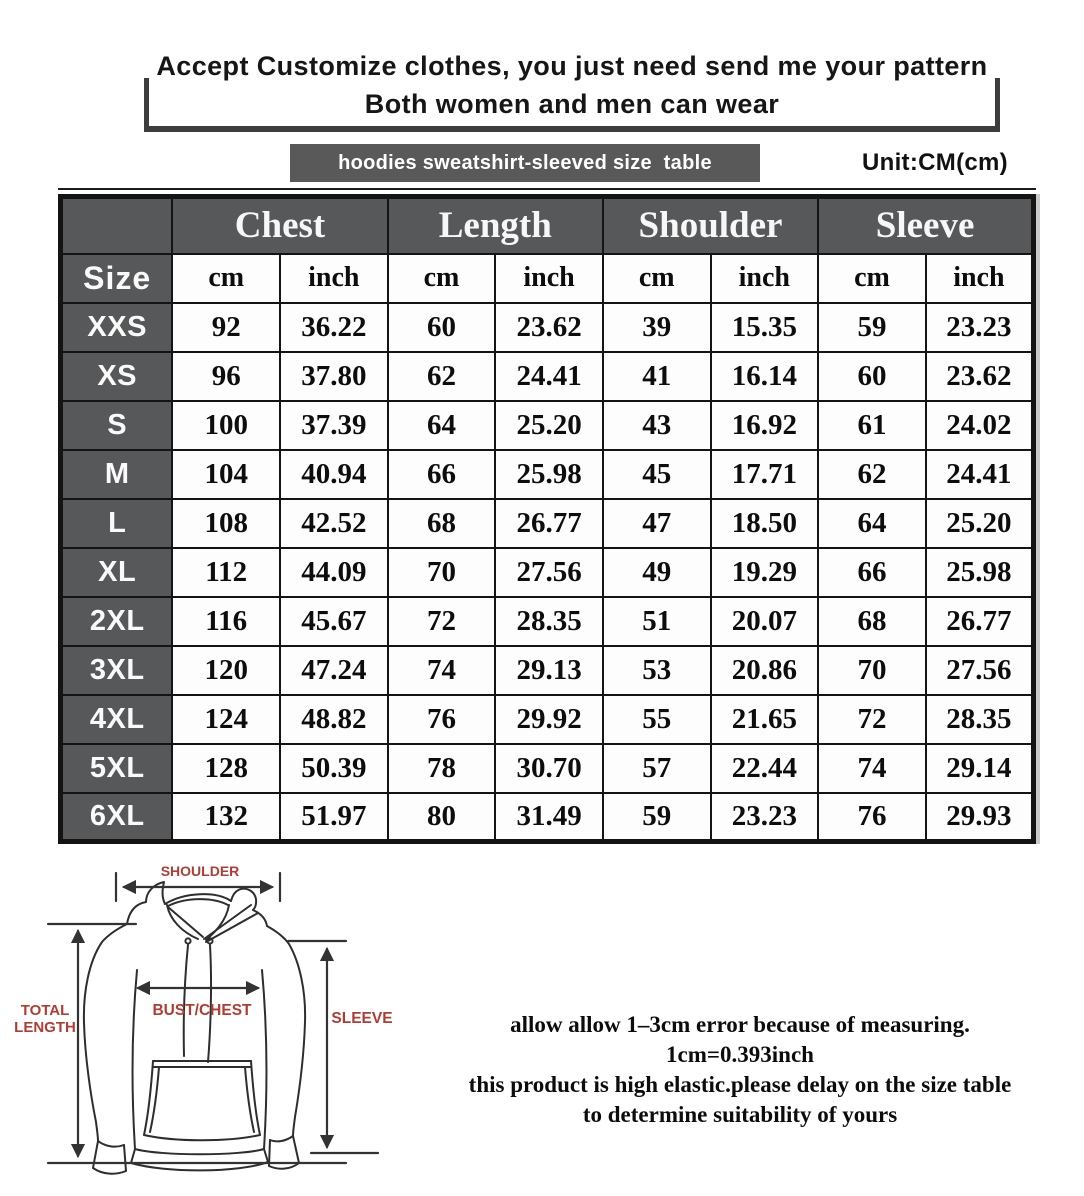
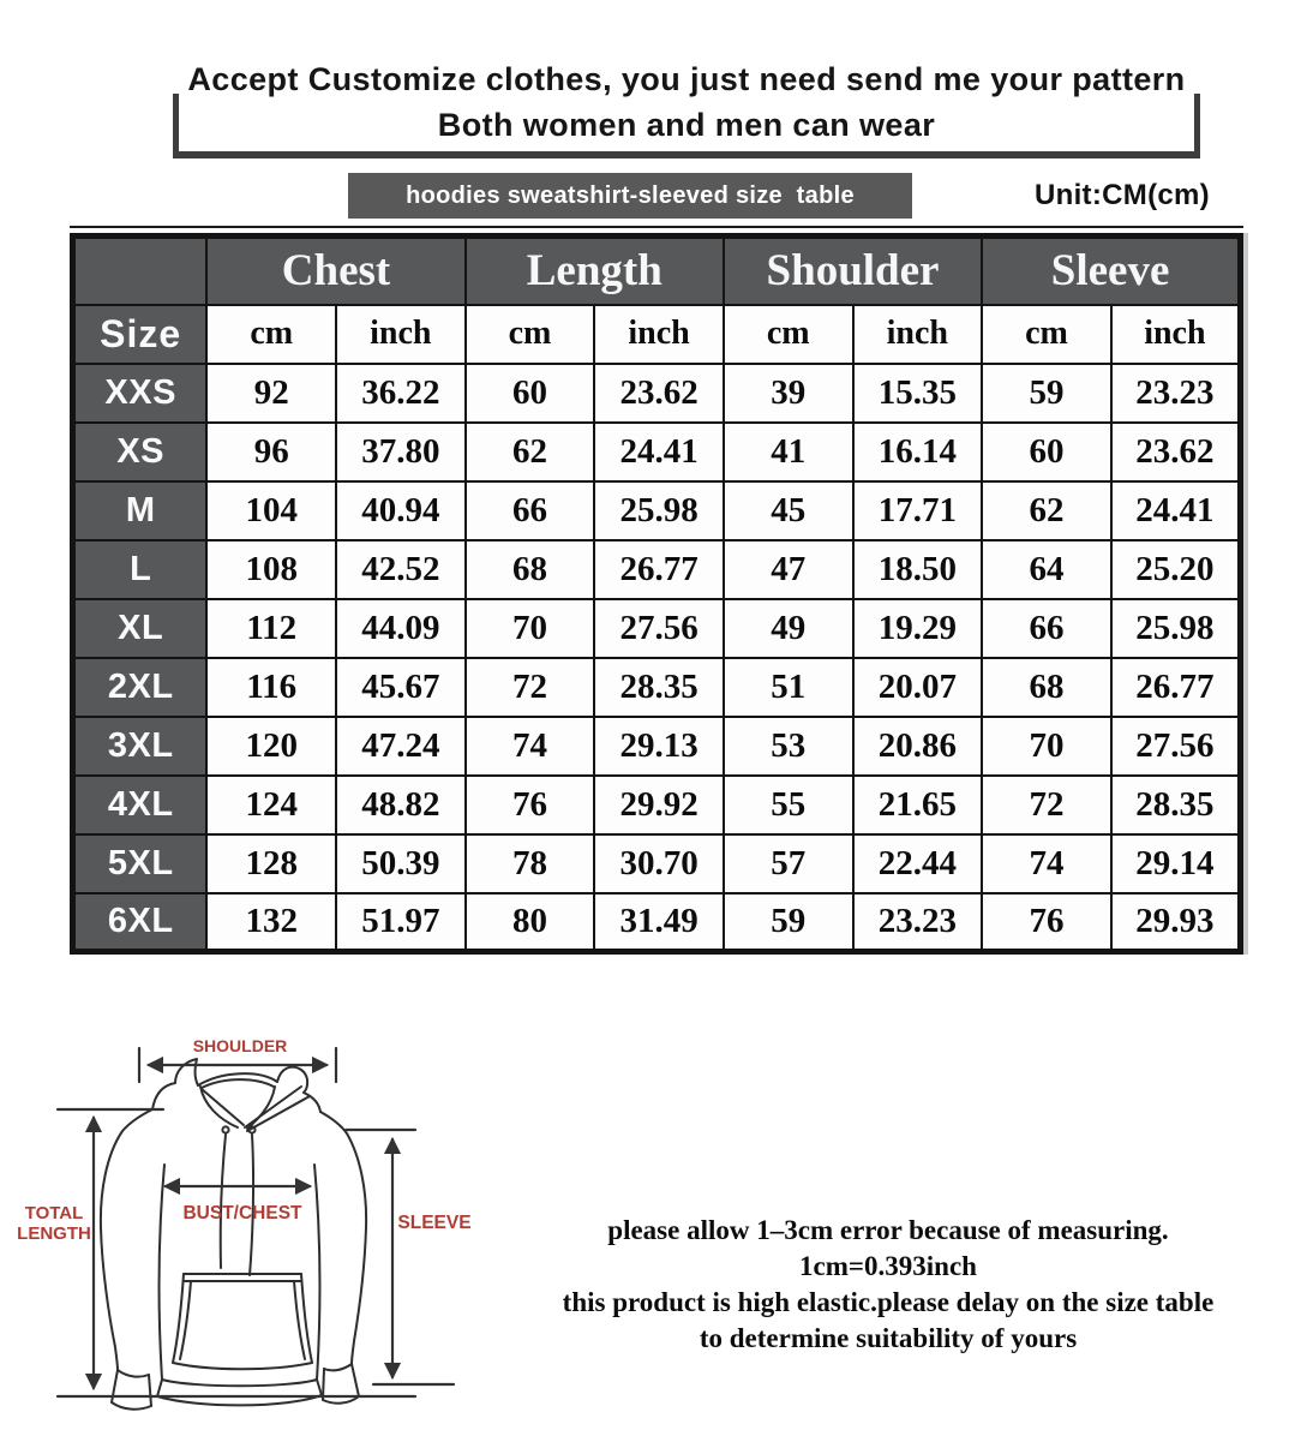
  Accept Customize clothes, you just need send me your pattern
  Both women and men can wear
  hoodies sweatshirt-sleeved size table
  Unit:CM(cm)
  	Chest	Length	Shoulder	Sleeve
  Size	cm	inch	cm	inch	cm	inch	cm	inch
  XXS	92	36.22	60	23.62	39	15.35	59	23.23
  XS	96	37.80	62	24.41	41	16.14	60	23.62
- S	100	37.39	64	25.20	43	16.92	61	24.02
  M	104	40.94	66	25.98	45	17.71	62	24.41
  L	108	42.52	68	26.77	47	18.50	64	25.20
  XL	112	44.09	70	27.56	49	19.29	66	25.98
  2XL	116	45.67	72	28.35	51	20.07	68	26.77
  3XL	120	47.24	74	29.13	53	20.86	70	27.56
  4XL	124	48.82	76	29.92	55	21.65	72	28.35
  5XL	128	50.39	78	30.70	57	22.44	74	29.14
  6XL	132	51.97	80	31.49	59	23.23	76	29.93
  SHOULDER
  TOTAL LENGTH
  BUST/CHEST
  SLEEVE
- allow allow 1–3cm error because of measuring.
+ please allow 1–3cm error because of measuring.
  1cm=0.393inch
  this product is high elastic.please delay on the size table
  to determine suitability of yours
